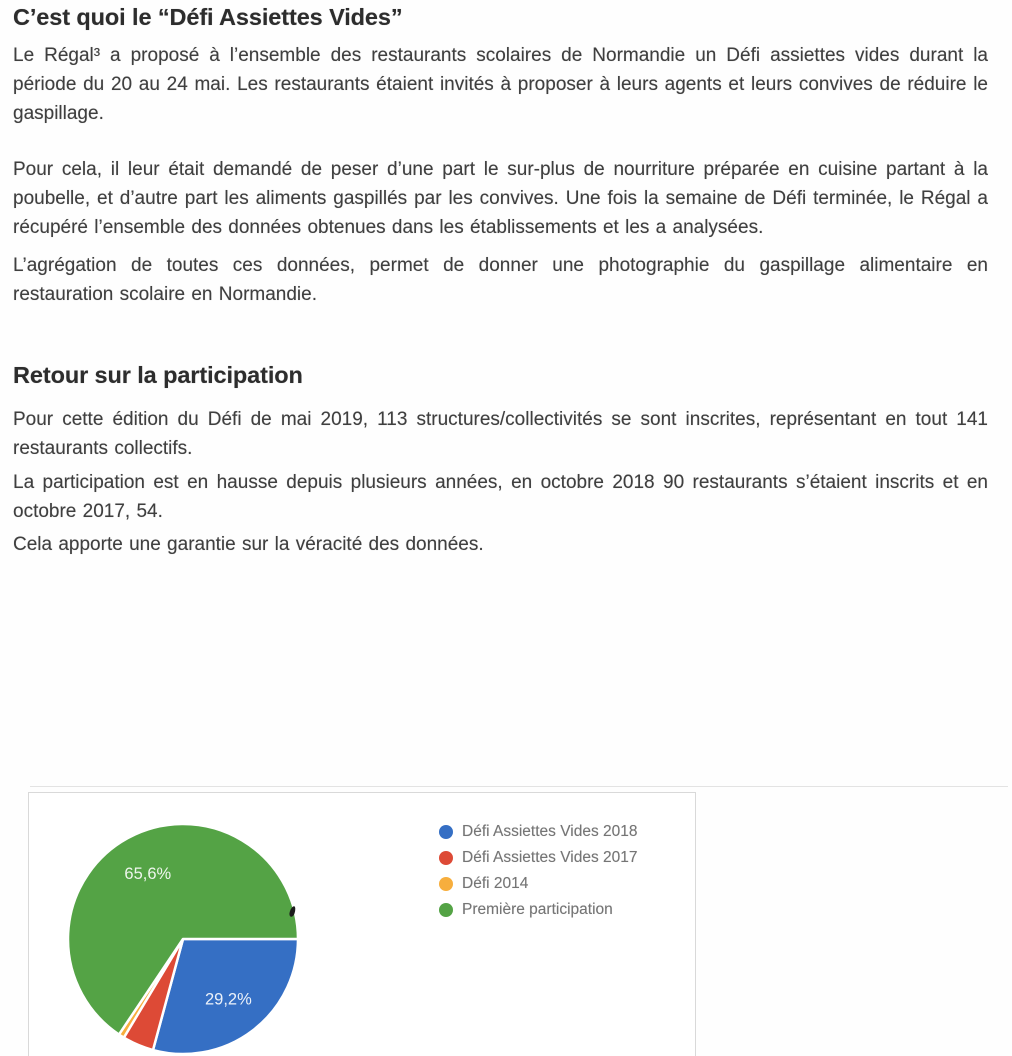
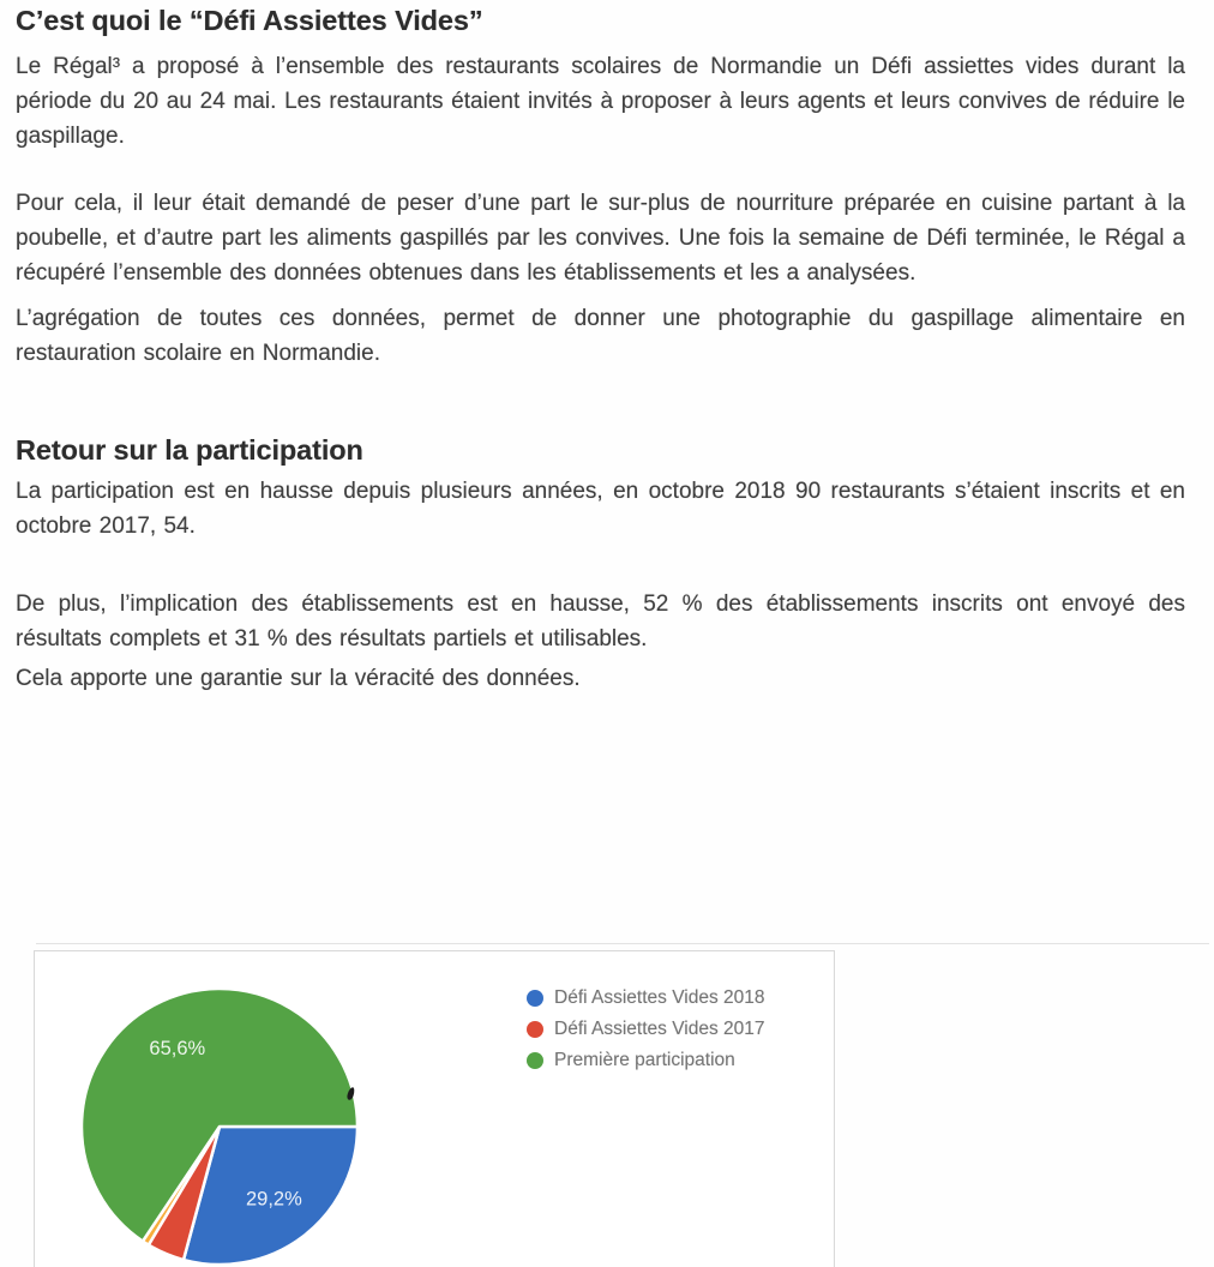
  C’est quoi le “Défi Assiettes Vides”
  Le Régal³ a proposé à l’ensemble des restaurants scolaires de Normandie un Défi assiettes vides durant la période du 20 au 24 mai. Les restaurants étaient invités à proposer à leurs agents et leurs convives de réduire le gaspillage.
  Pour cela, il leur était demandé de peser d’une part le sur-plus de nourriture préparée en cuisine partant à la poubelle, et d’autre part les aliments gaspillés par les convives. Une fois la semaine de Défi terminée, le Régal a récupéré l’ensemble des données obtenues dans les établissements et les a analysées.
  L’agrégation de toutes ces données, permet de donner une photographie du gaspillage alimentaire en restauration scolaire en Normandie.
  Retour sur la participation
- Pour cette édition du Défi de mai 2019, 113 structures/collectivités se sont inscrites, représentant en tout 141 restaurants collectifs.
  La participation est en hausse depuis plusieurs années, en octobre 2018 90 restaurants s’étaient inscrits et en octobre 2017, 54.
+ De plus, l’implication des établissements est en hausse, 52 % des établissements inscrits ont envoyé des résultats complets et 31 % des résultats partiels et utilisables.
  Cela apporte une garantie sur la véracité des données.
  29,2%
  65,6%
  Défi Assiettes Vides 2018
  Défi Assiettes Vides 2017
- Défi 2014
  Première participation
